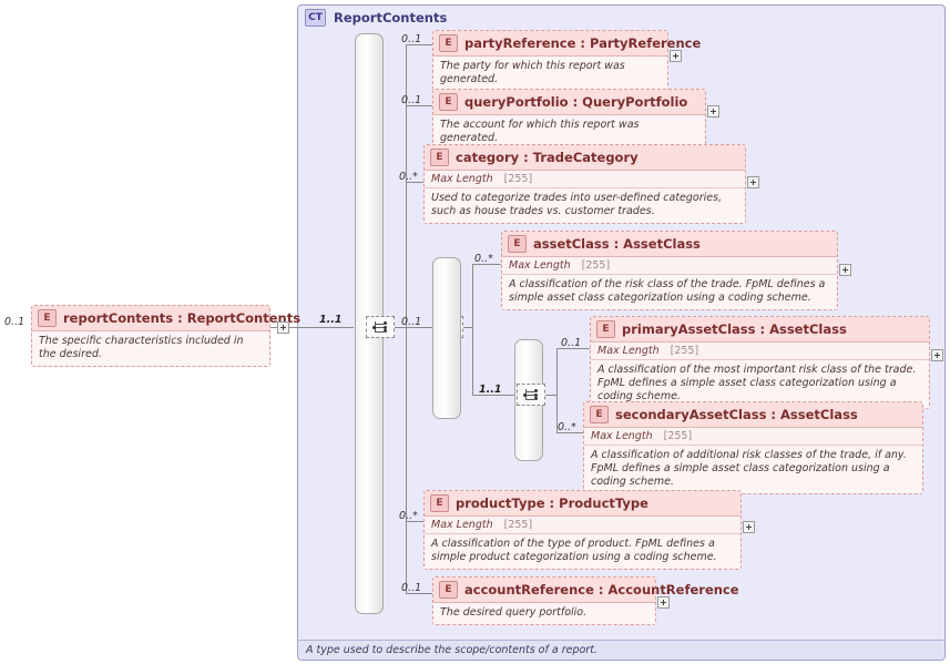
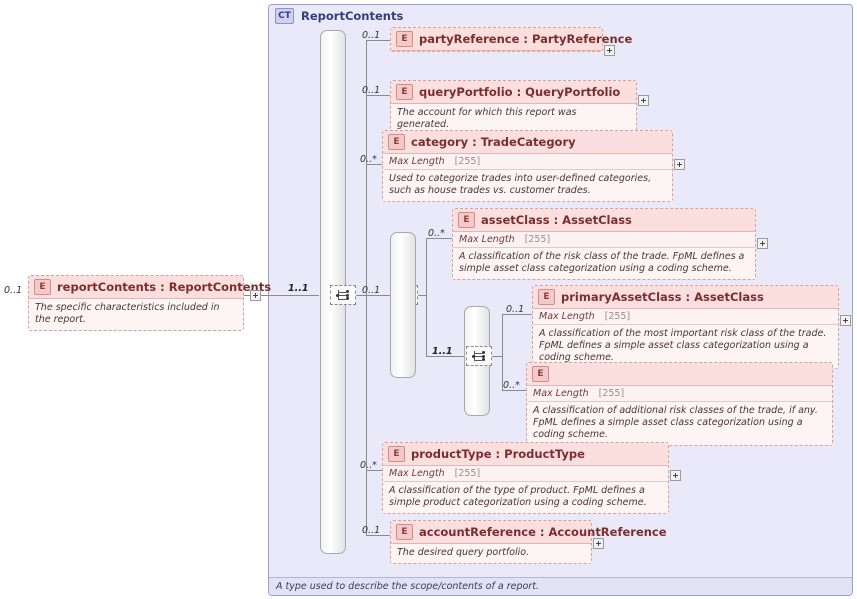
  CT
  ReportContents
  A type used to describe the scope/contents of a report.
  E
  reportContents : ReportContents
- The specific characteristics included in the desired.
+ The specific characteristics included in the report.
  0..1
  1..1
  0..1
  E
  partyReference : PartyReference
- The party for which this report was generated.
  0..1
  E
  queryPortfolio : QueryPortfolio
  The account for which this report was generated.
  0..*
  E
  category : TradeCategory
  Max Length
  [255]
  Used to categorize trades into user-defined categories, such as house trades vs. customer trades.
  0..1
  0..*
  E
  assetClass : AssetClass
  Max Length
  [255]
  A classification of the risk class of the trade. FpML defines a simple asset class categorization using a coding scheme.
  1..1
  0..1
  E
  primaryAssetClass : AssetClass
  Max Length
  [255]
  A classification of the most important risk class of the trade. FpML defines a simple asset class categorization using a coding scheme.
  0..*
  E
- secondaryAssetClass : AssetClass
  Max Length
  [255]
  A classification of additional risk classes of the trade, if any. FpML defines a simple asset class categorization using a coding scheme.
  0..*
  E
  productType : ProductType
  Max Length
  [255]
  A classification of the type of product. FpML defines a simple product categorization using a coding scheme.
  0..1
  E
  accountReference : AccountReference
  The desired query portfolio.
